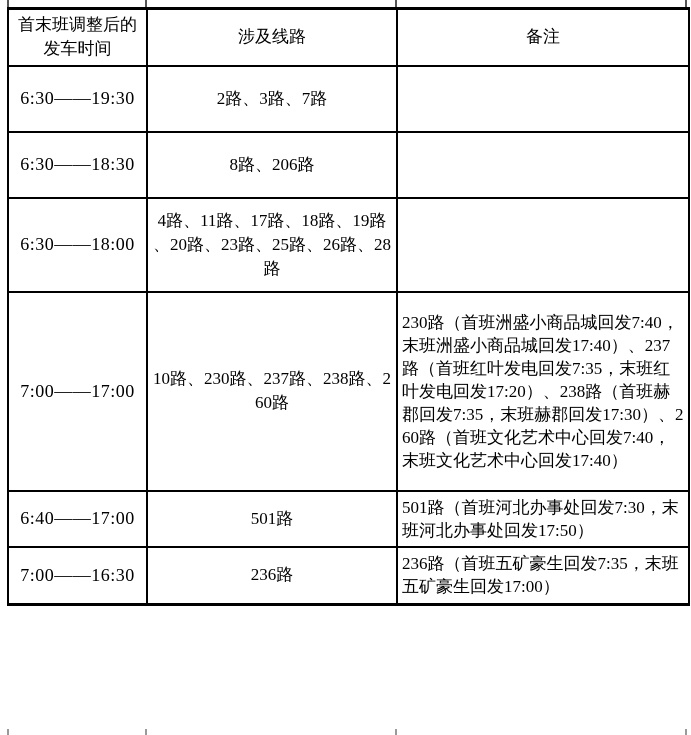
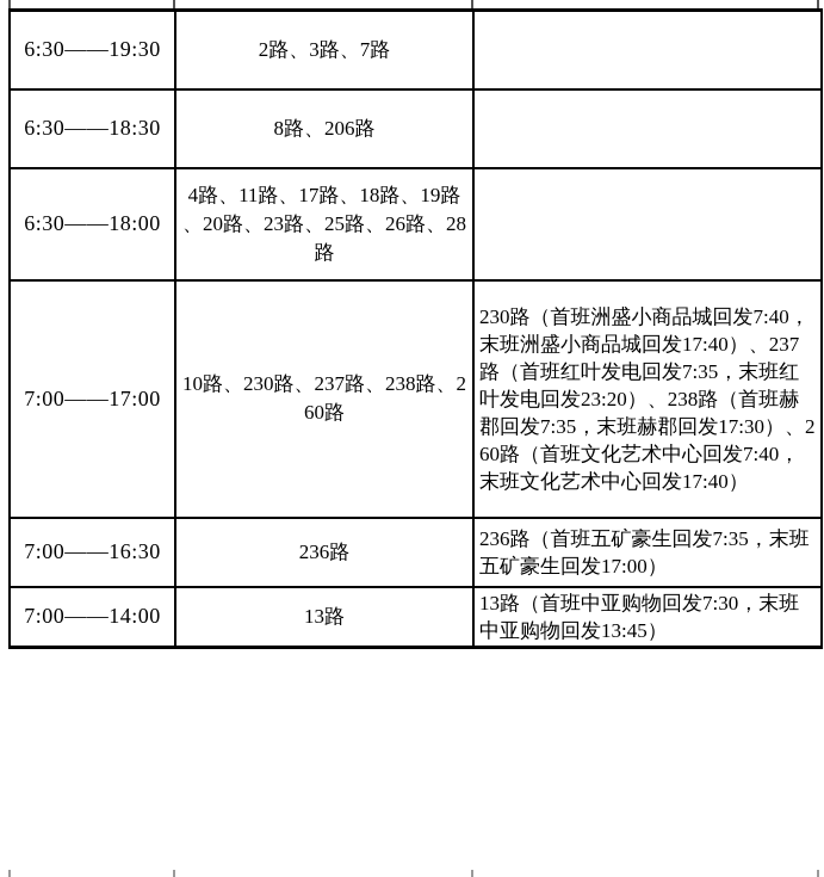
- 首末班调整后的 发车时间	涉及线路	备注
  6:30——19:30	2路、3路、7路
  6:30——18:30	8路、206路
  6:30——18:00	4路、11路、17路、18路、19路、20路、23路、25路、26路、28路
- 7:00——17:00	10路、230路、237路、238路、260路	230路（首班洲盛小商品城回发7:40，末班洲盛小商品城回发17:40）、237路（首班红叶发电回发7:35，末班红叶发电回发17:20）、238路（首班赫郡回发7:35，末班赫郡回发17:30）、260路（首班文化艺术中心回发7:40，末班文化艺术中心回发17:40）
+ 7:00——17:00	10路、230路、237路、238路、260路	230路（首班洲盛小商品城回发7:40，末班洲盛小商品城回发17:40）、237路（首班红叶发电回发7:35，末班红叶发电回发23:20）、238路（首班赫郡回发7:35，末班赫郡回发17:30）、260路（首班文化艺术中心回发7:40，末班文化艺术中心回发17:40）
- 6:40——17:00	501路	501路（首班河北办事处回发7:30，末班河北办事处回发17:50）
  7:00——16:30	236路	236路（首班五矿豪生回发7:35，末班五矿豪生回发17:00）
+ 7:00——14:00	13路	13路（首班中亚购物回发7:30，末班中亚购物回发13:45）
